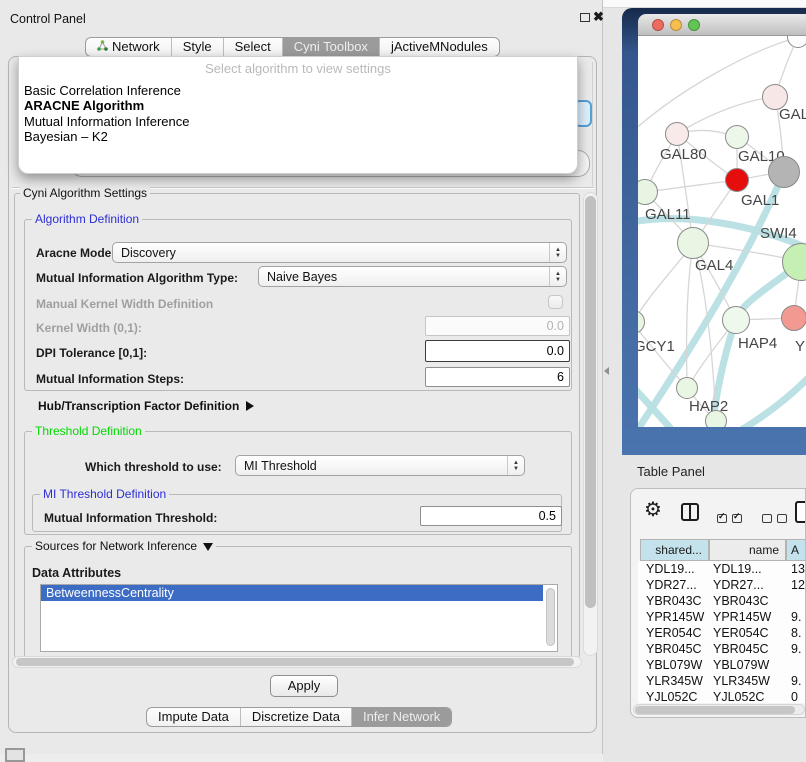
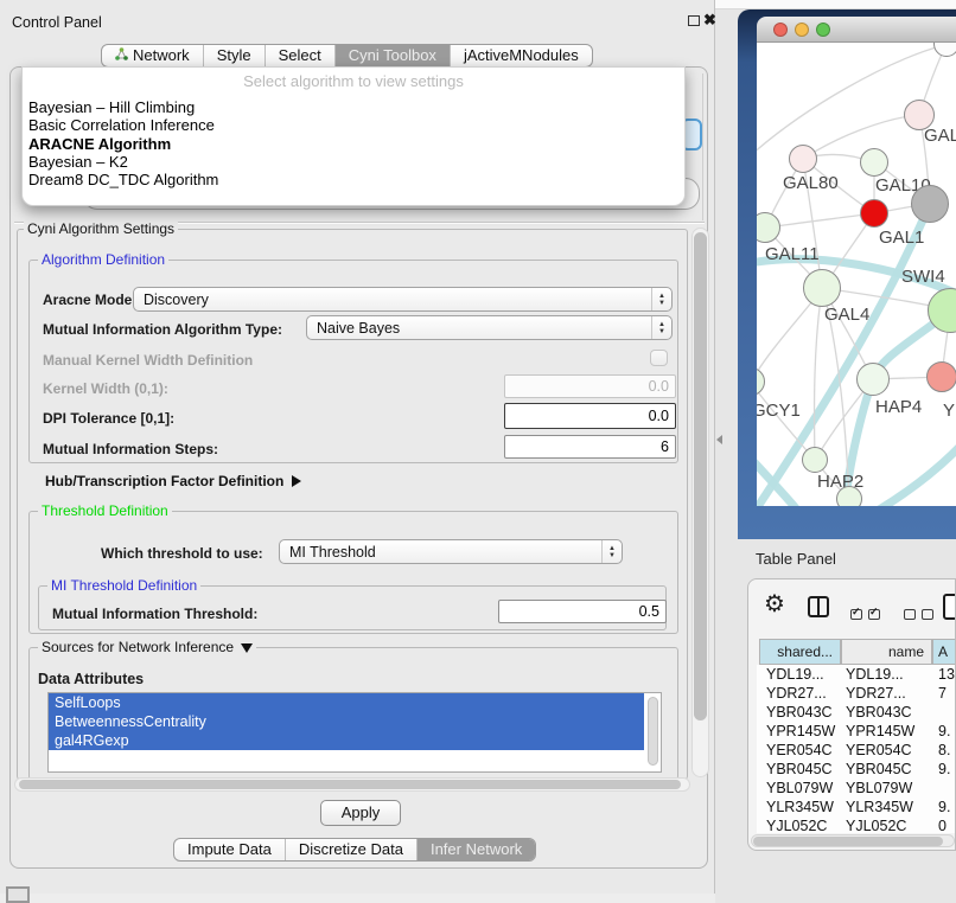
  Control Panel
  ✖
  Network
  Style
  Select
  Cyni Toolbox
  jActiveMNodules
  Impute Data
  Discretize Data
  Infer Network
  Select algorithm to view settings
+ Bayesian – Hill Climbing
  Basic Correlation Inference
  ARACNE Algorithm
- Mutual Information Inference
  Bayesian – K2
+ Dream8 DC_TDC Algorithm
  Cyni Algorithm Settings
  Algorithm Definition
  Aracne Mode
  Discovery
  Mutual Information Algorithm Type:
  Naive Bayes
  Manual Kernel Width Definition
  Kernel Width (0,1):
  0.0
  DPI Tolerance [0,1]:
  0.0
  Mutual Information Steps:
  6
  Hub/Transcription Factor Definition
  Threshold Definition
  Which threshold to use:
  MI Threshold
  MI Threshold Definition
  Mutual Information Threshold:
  0.5
  Sources for Network Inference
  Data Attributes
+ SelfLoops
  BetweennessCentrality
+ gal4RGexp
  Apply
  GAL
  GAL80
  GAL1
  GAL1
  GAL11
  GAL4
  SWI4
  GCY1
  HAP4
  Y
  HAP2
  Table Panel
  ⚙
  shared...
  name
  A
  YDL19...
  YDL19...
  13
  YDR27...
  YDR27...
- 12
+ 7
  YBR043C
  YBR043C
  YPR145W
  YPR145W
  9.
  YER054C
  YER054C
  8.
  YBR045C
  YBR045C
  9.
  YBL079W
  YBL079W
  YLR345W
  YLR345W
  9.
  YJL052C
  YJL052C
  0
